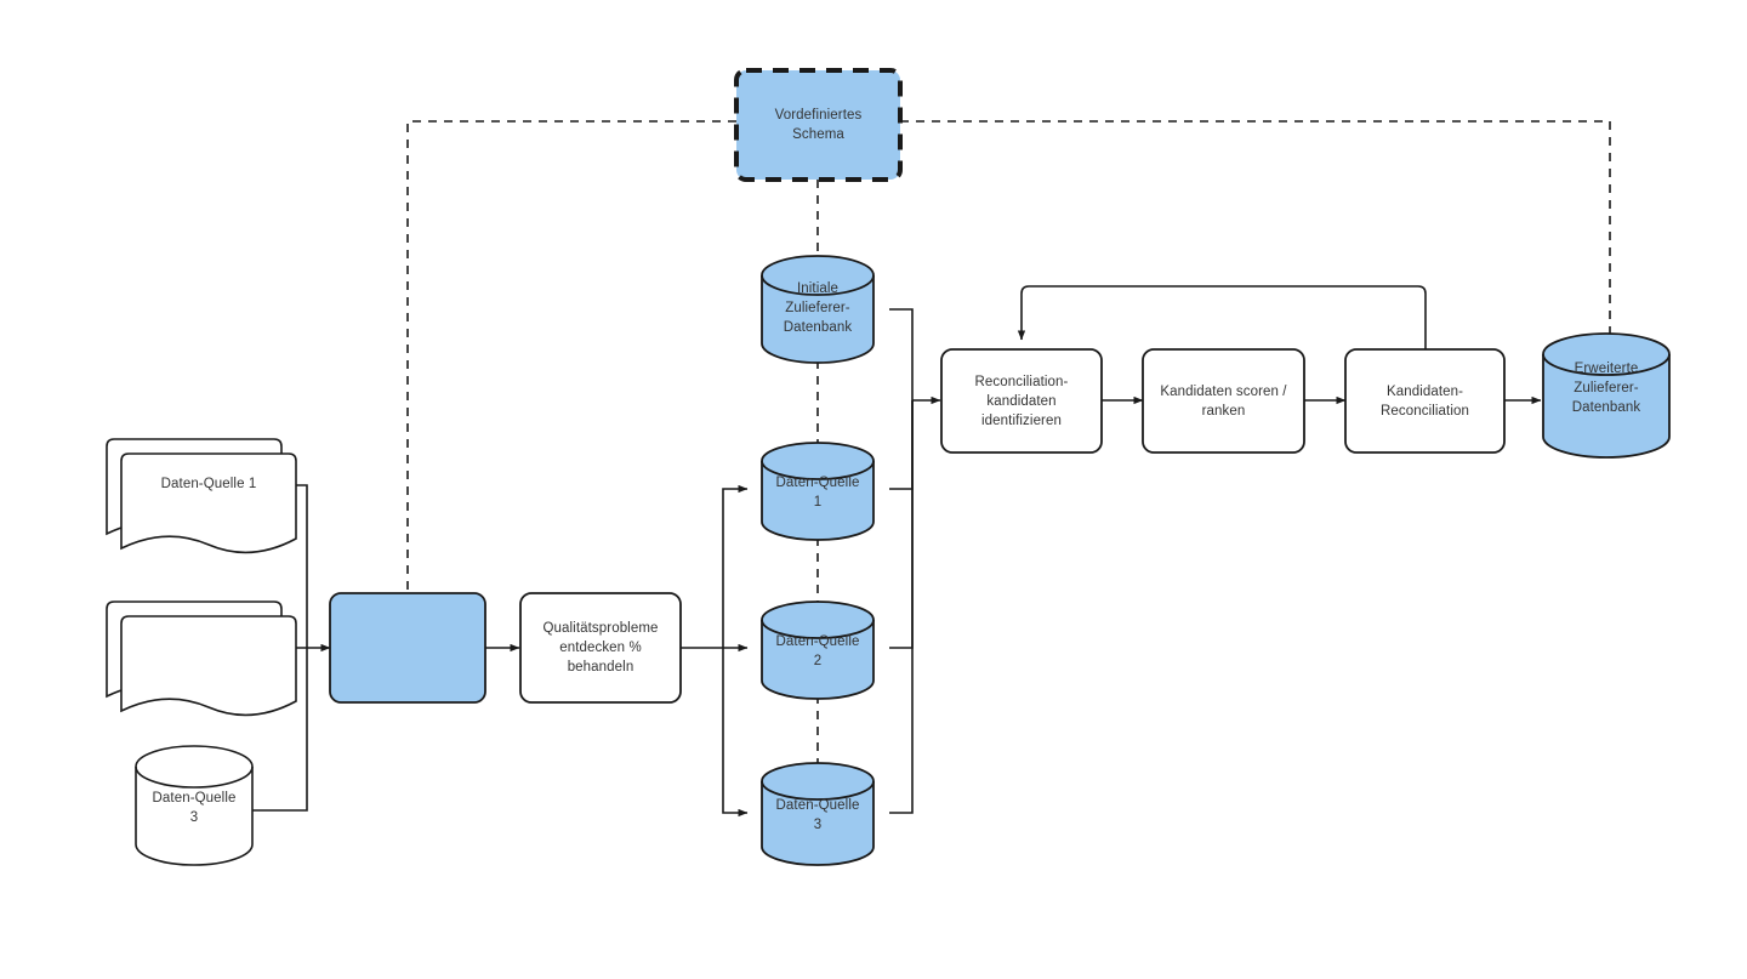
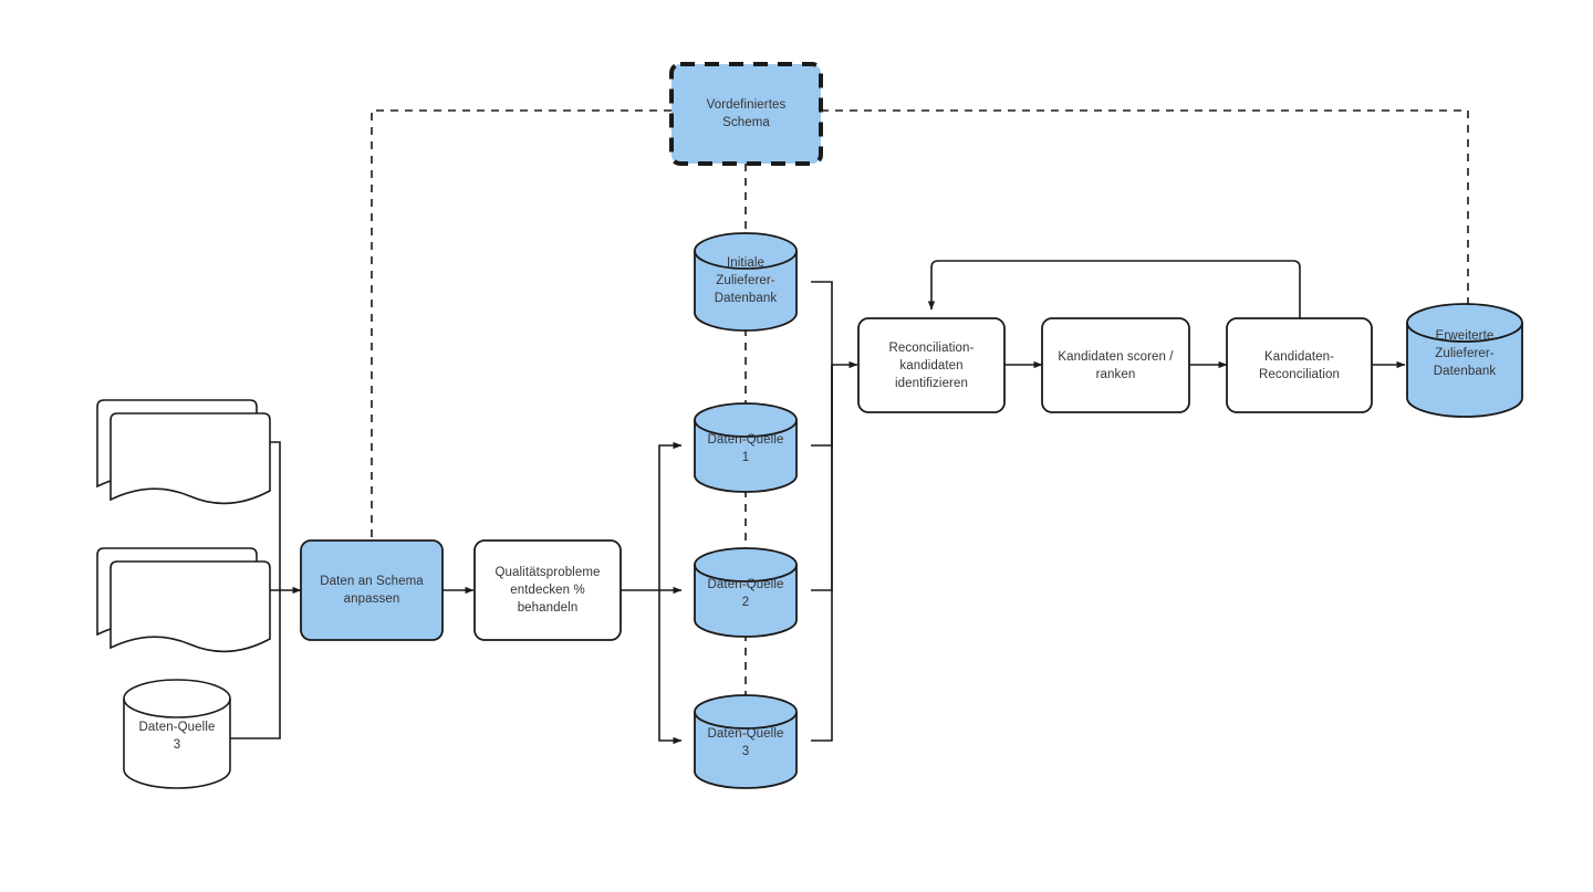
  Vordefiniertes
  Schema
  Initiale
  Zulieferer-
  Datenbank
- Daten-Quelle 1
  Daten-Quelle
  3
+ Daten an Schema
+ anpassen
  Qualitätsprobleme
  entdecken %
  behandeln
  Daten-Quelle
  1
  Daten-Quelle
  2
  Daten-Quelle
  3
  Reconciliation-
  kandidaten
  identifizieren
  Kandidaten scoren /
  ranken
  Kandidaten-
  Reconciliation
  Erweiterte
  Zulieferer-
  Datenbank
